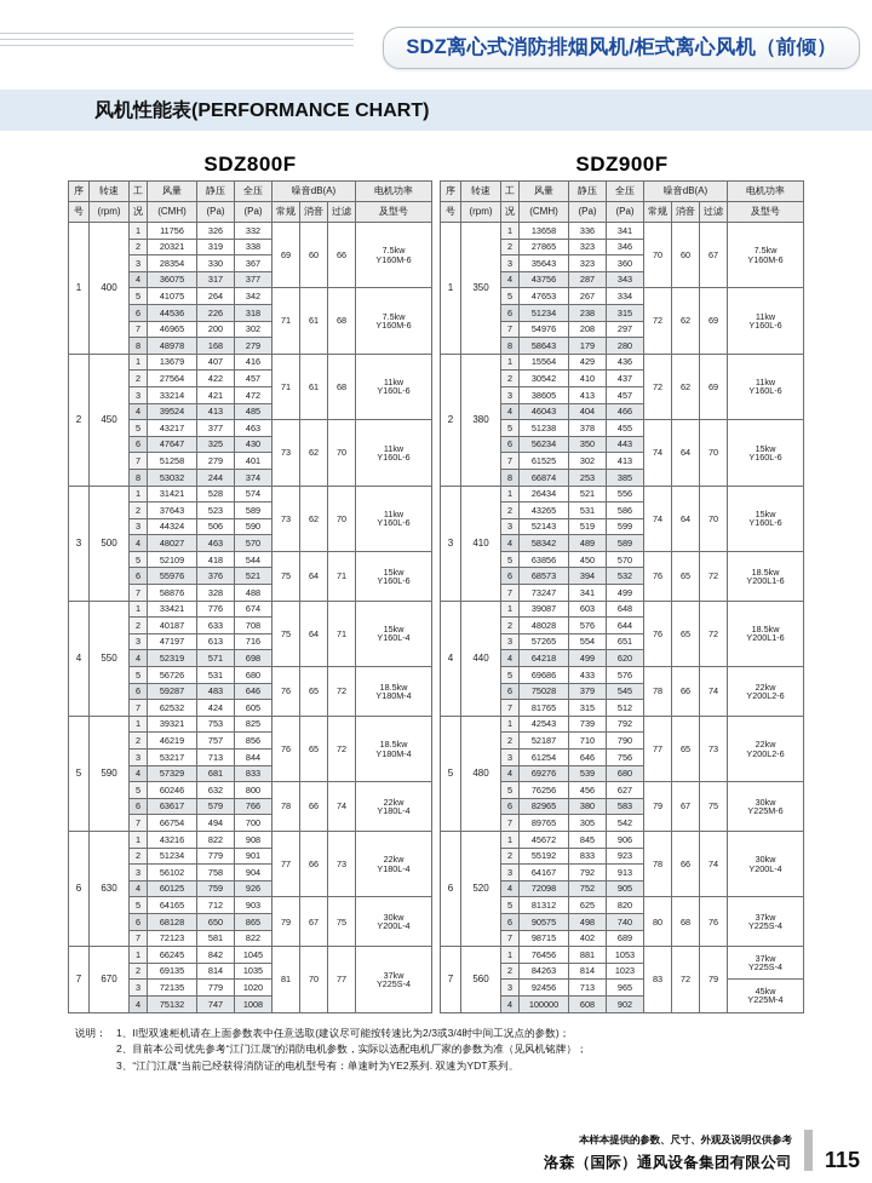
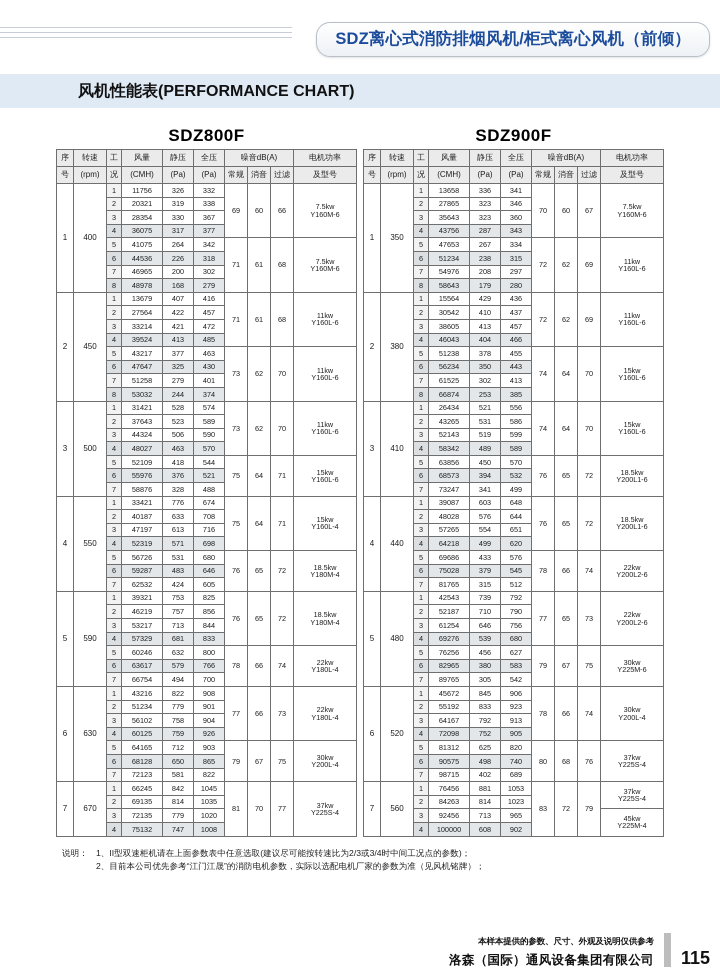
  SDZ离心式消防排烟风机/柜式离心风机（前倾）
  风机性能表(PERFORMANCE CHART)
  SDZ800F
  序	转速	工	风量	静压	全压	噪音dB(A)	电机功率
  号	(rpm)	况	(CMH)	(Pa)	(Pa)	常规	消音	过滤	及型号
  1	400	1	11756	326	332	69	60	66	7.5kwY160M-6
  2	20321	319	338
  3	28354	330	367
  4	36075	317	377
  5	41075	264	342	71	61	68	7.5kwY160M-6
  6	44536	226	318
  7	46965	200	302
  8	48978	168	279
  2	450	1	13679	407	416	71	61	68	11kwY160L-6
  2	27564	422	457
  3	33214	421	472
  4	39524	413	485
  5	43217	377	463	73	62	70	11kwY160L-6
  6	47647	325	430
  7	51258	279	401
  8	53032	244	374
  3	500	1	31421	528	574	73	62	70	11kwY160L-6
  2	37643	523	589
  3	44324	506	590
  4	48027	463	570
  5	52109	418	544	75	64	71	15kwY160L-6
  6	55976	376	521
  7	58876	328	488
  4	550	1	33421	776	674	75	64	71	15kwY160L-4
  2	40187	633	708
  3	47197	613	716
  4	52319	571	698
  5	56726	531	680	76	65	72	18.5kwY180M-4
  6	59287	483	646
  7	62532	424	605
  5	590	1	39321	753	825	76	65	72	18.5kwY180M-4
  2	46219	757	856
  3	53217	713	844
  4	57329	681	833
  5	60246	632	800	78	66	74	22kwY180L-4
  6	63617	579	766
  7	66754	494	700
  6	630	1	43216	822	908	77	66	73	22kwY180L-4
  2	51234	779	901
  3	56102	758	904
  4	60125	759	926
  5	64165	712	903	79	67	75	30kwY200L-4
  6	68128	650	865
  7	72123	581	822
  7	670	1	66245	842	1045	81	70	77	37kwY225S-4
  2	69135	814	1035
  3	72135	779	1020
  4	75132	747	1008
  SDZ900F
  序	转速	工	风量	静压	全压	噪音dB(A)	电机功率
  号	(rpm)	况	(CMH)	(Pa)	(Pa)	常规	消音	过滤	及型号
  1	350	1	13658	336	341	70	60	67	7.5kwY160M-6
  2	27865	323	346
  3	35643	323	360
  4	43756	287	343
  5	47653	267	334	72	62	69	11kwY160L-6
  6	51234	238	315
  7	54976	208	297
  8	58643	179	280
  2	380	1	15564	429	436	72	62	69	11kwY160L-6
  2	30542	410	437
  3	38605	413	457
  4	46043	404	466
  5	51238	378	455	74	64	70	15kwY160L-6
  6	56234	350	443
  7	61525	302	413
  8	66874	253	385
  3	410	1	26434	521	556	74	64	70	15kwY160L-6
  2	43265	531	586
  3	52143	519	599
  4	58342	489	589
  5	63856	450	570	76	65	72	18.5kwY200L1-6
  6	68573	394	532
  7	73247	341	499
  4	440	1	39087	603	648	76	65	72	18.5kwY200L1-6
  2	48028	576	644
  3	57265	554	651
  4	64218	499	620
  5	69686	433	576	78	66	74	22kwY200L2-6
  6	75028	379	545
  7	81765	315	512
  5	480	1	42543	739	792	77	65	73	22kwY200L2-6
  2	52187	710	790
  3	61254	646	756
  4	69276	539	680
  5	76256	456	627	79	67	75	30kwY225M-6
  6	82965	380	583
  7	89765	305	542
  6	520	1	45672	845	906	78	66	74	30kwY200L-4
  2	55192	833	923
  3	64167	792	913
  4	72098	752	905
  5	81312	625	820	80	68	76	37kwY225S-4
  6	90575	498	740
  7	98715	402	689
  7	560	1	76456	881	1053	83	72	79	37kwY225S-4
  2	84263	814	1023
  3	92456	713	965	45kwY225M-4
  4	100000	608	902
  说明：
  1、II型双速柜机请在上面参数表中任意选取(建议尽可能按转速比为2/3或3/4时中间工况点的参数)；
  2、目前本公司优先参考“江门江晟”的消防电机参数，实际以选配电机厂家的参数为准（见风机铭牌）；
- 3、“江门江晟”当前已经获得消防证的电机型号有：单速时为YE2系列. 双速为YDT系列。
  本样本提供的参数、尺寸、外观及说明仅供参考
  洛森（国际）通风设备集团有限公司
  115
